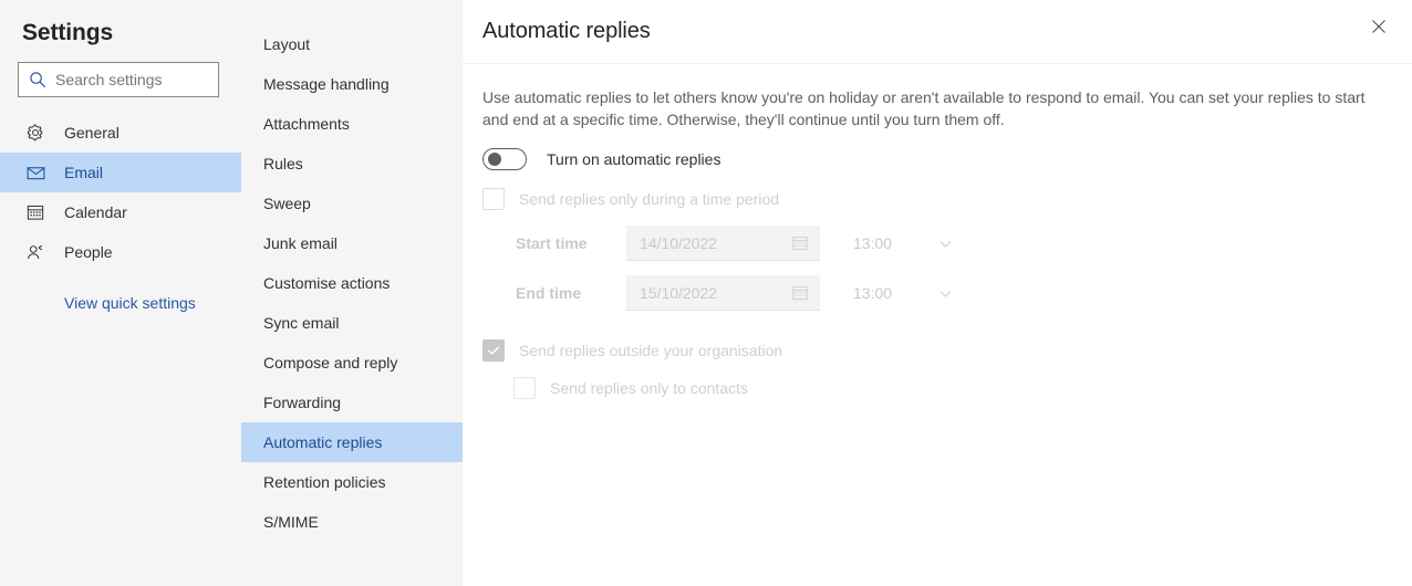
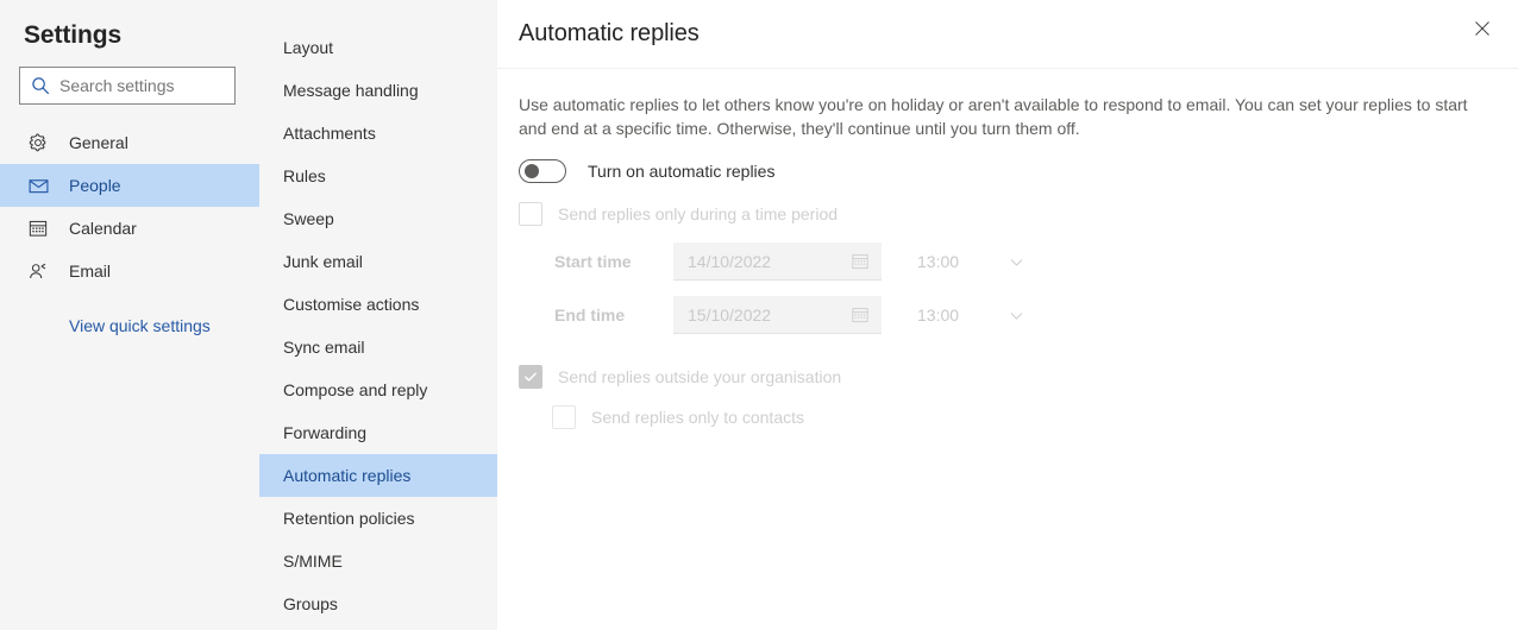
  Settings
  Search settings
  General
- Email
+ People
  Calendar
- People
+ Email
  View quick settings
  Layout
  Message handling
  Attachments
  Rules
  Sweep
  Junk email
  Customise actions
  Sync email
  Compose and reply
  Forwarding
  Automatic replies
  Retention policies
  S/MIME
+ Groups
  Automatic replies
  Use automatic replies to let others know you're on holiday or aren't available to respond to email. You can set your replies to start and end at a specific time. Otherwise, they'll continue until you turn them off.
  Turn on automatic replies
  Send replies only during a time period
  Start time
  14/10/2022
  13:00
  End time
  15/10/2022
  13:00
  Send replies outside your organisation
  Send replies only to contacts
